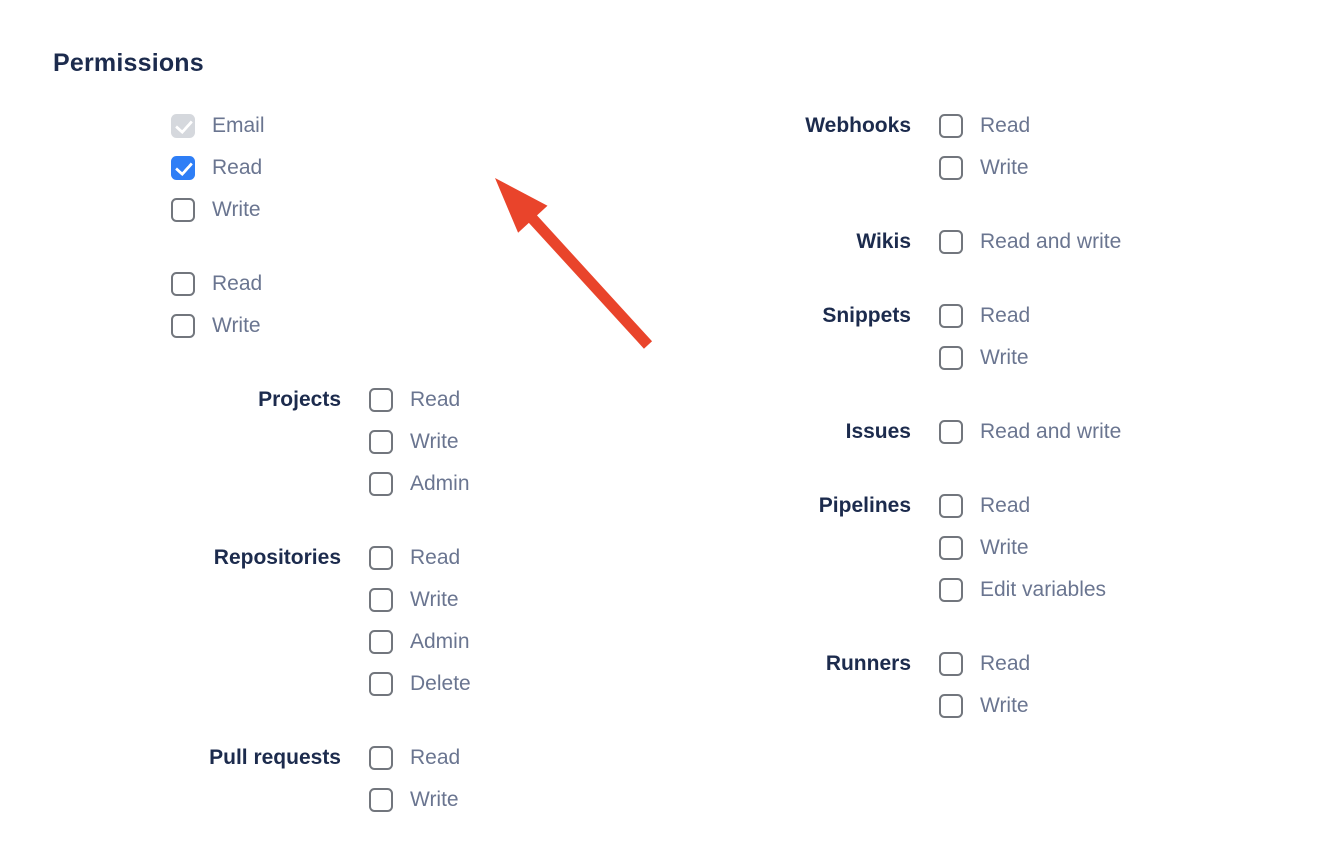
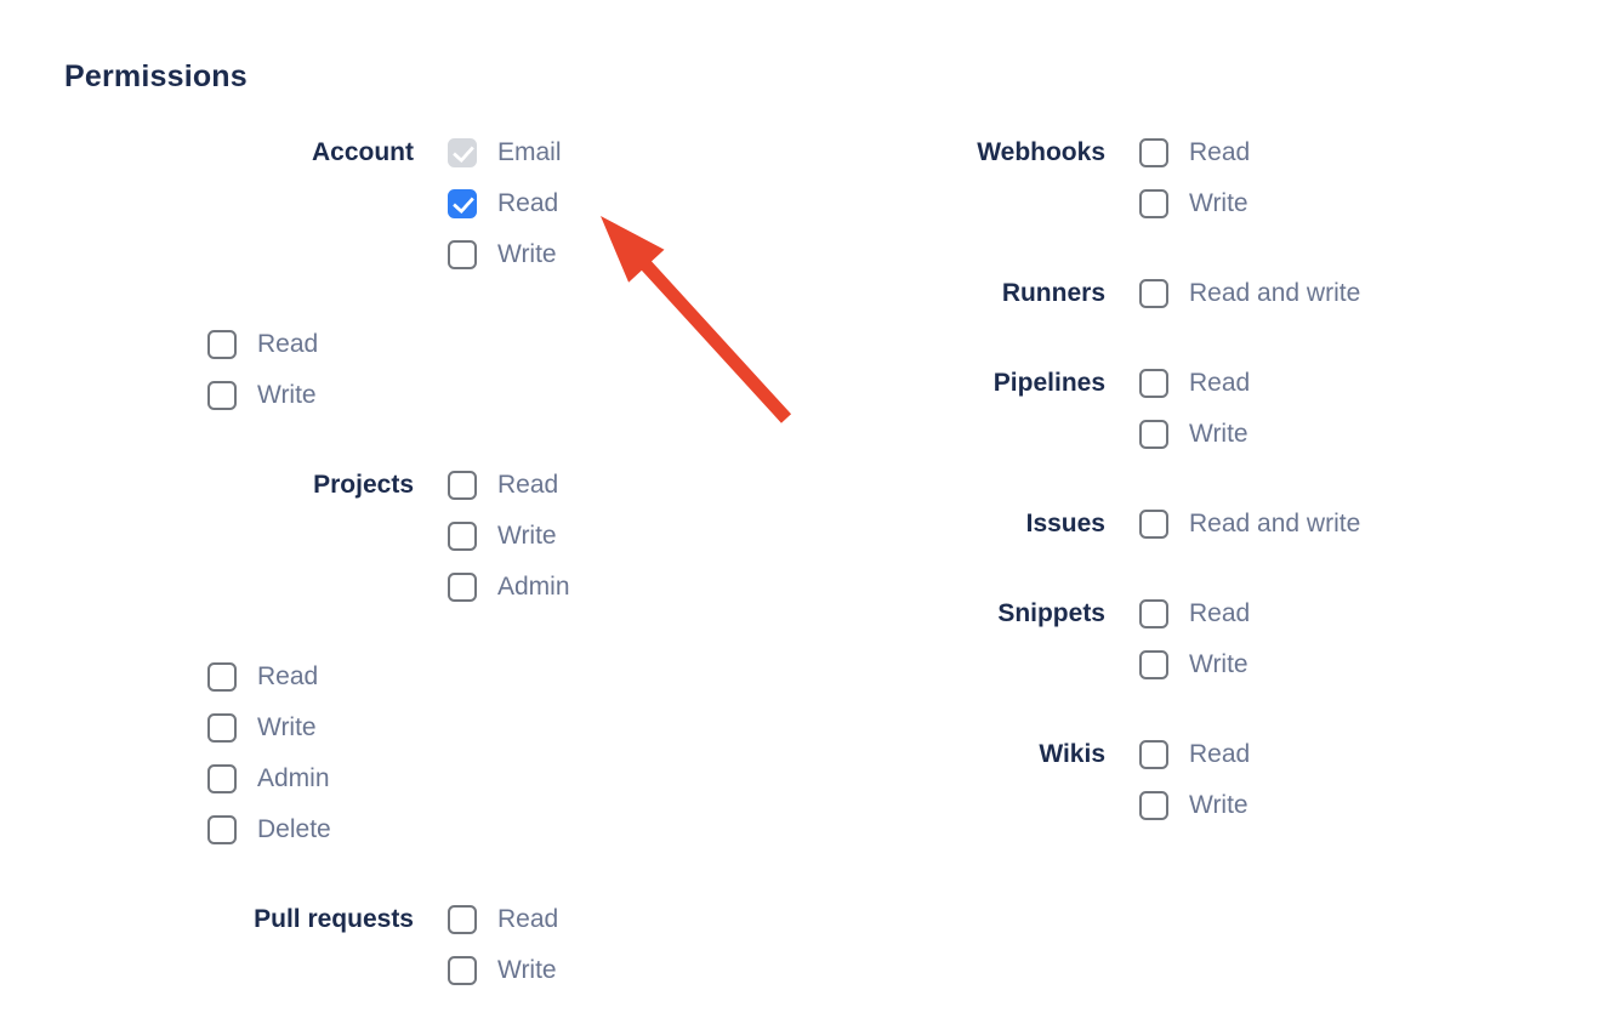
  Permissions
+ Account
  Email
  Read
  Write
  Read
  Write
  Projects
  Read
  Write
  Admin
- Repositories
  Read
  Write
  Admin
  Delete
  Pull requests
  Read
  Write
  Webhooks
  Read
  Write
- Wikis
+ Runners
  Read and write
- Snippets
+ Pipelines
  Read
  Write
  Issues
  Read and write
- Pipelines
+ Snippets
  Read
  Write
- Edit variables
- Runners
+ Wikis
  Read
  Write
